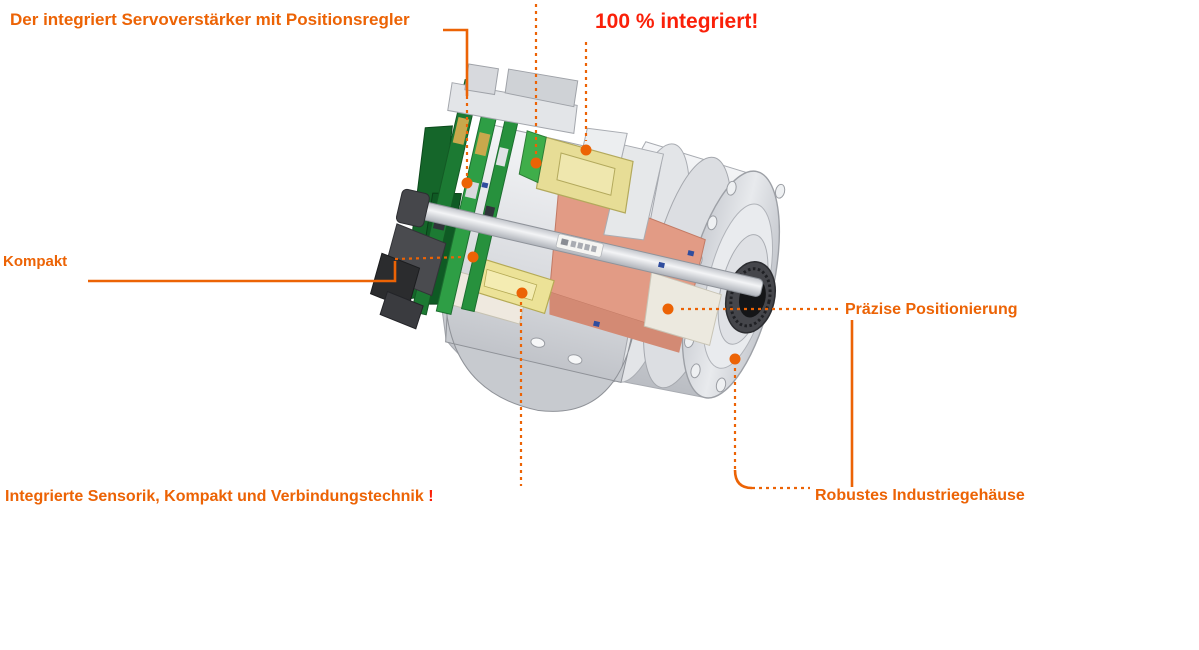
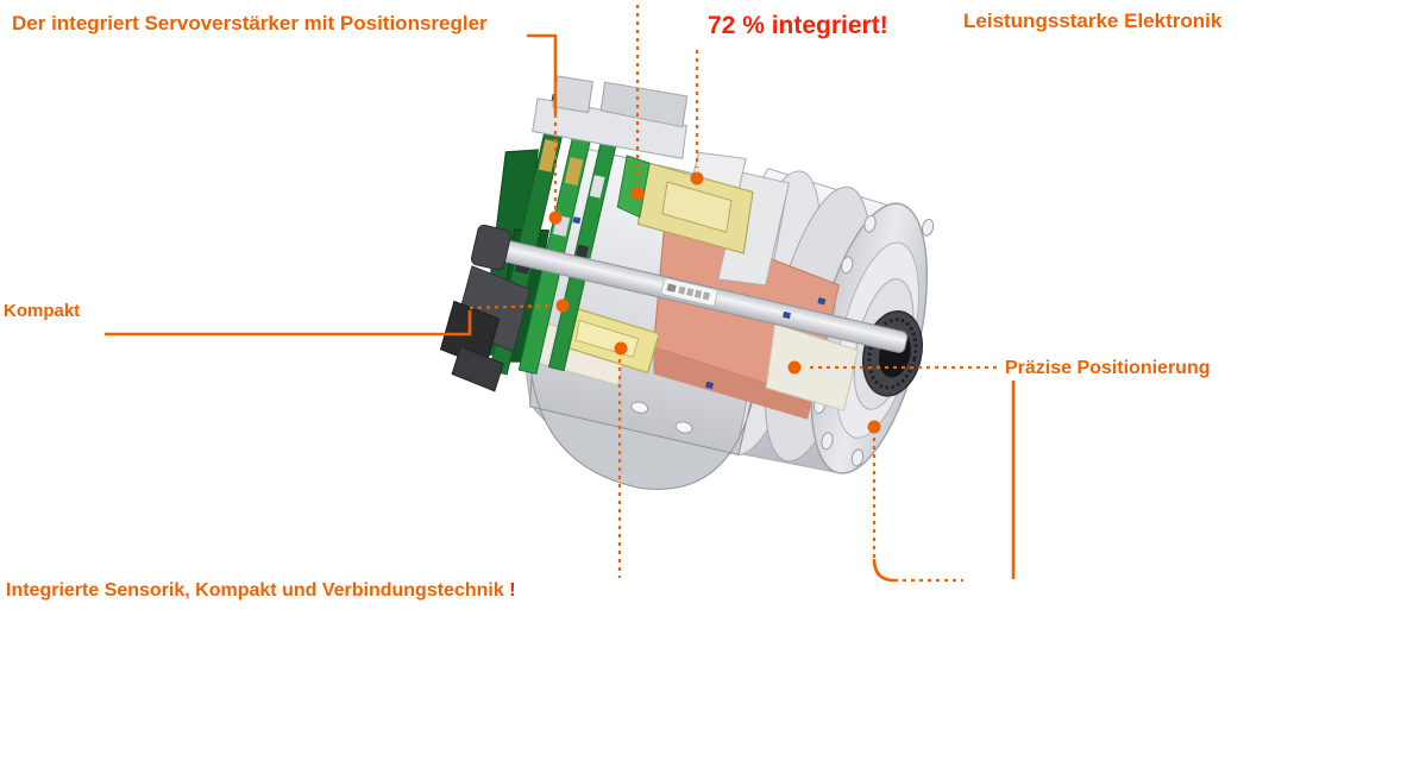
  Der integriert Servoverstärker mit Positionsregler
- 100 % integriert!
+ 72 % integriert!
+ Leistungsstarke Elektronik
  Kompakt
  Präzise Positionierung
  Integrierte Sensorik, Kompakt und Verbindungstechnik !
- Robustes Industriegehäuse
